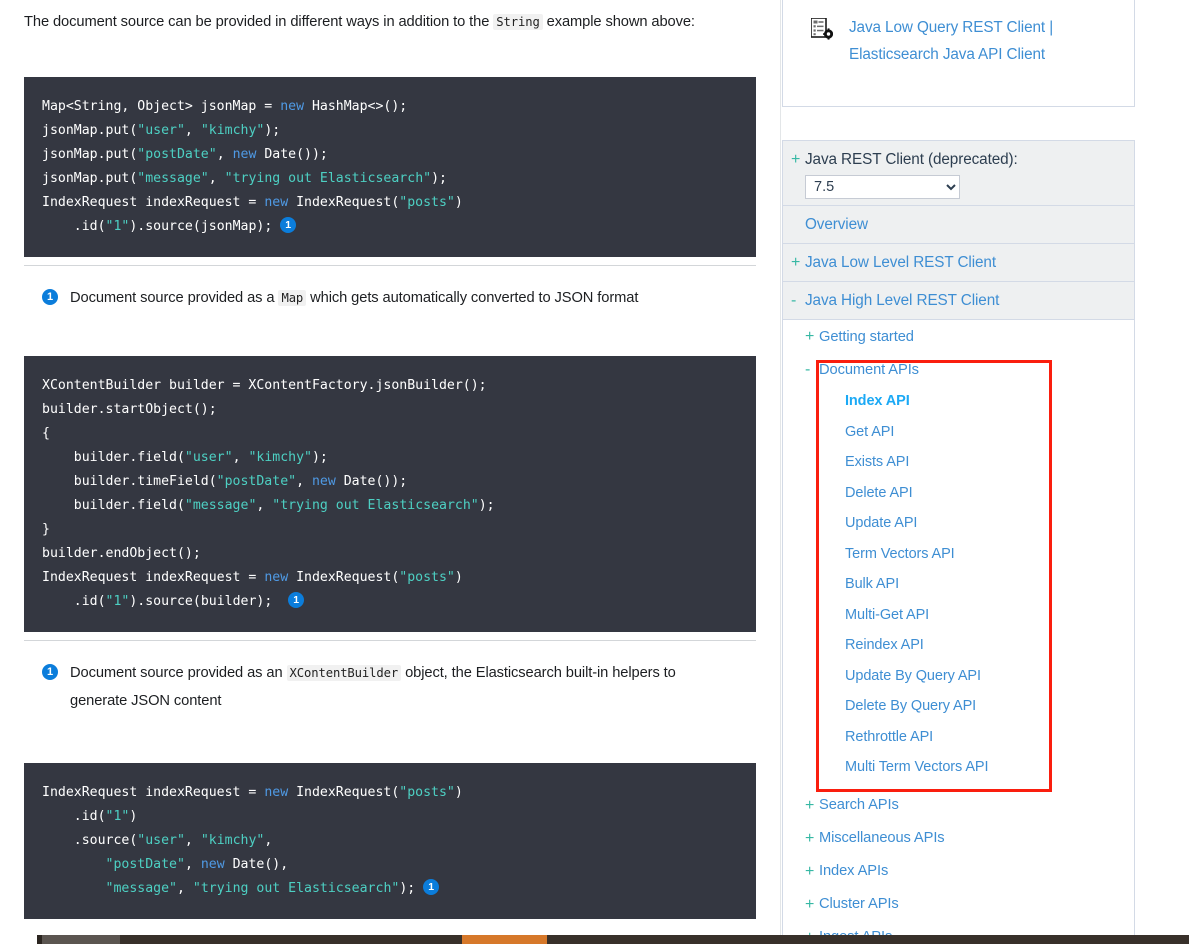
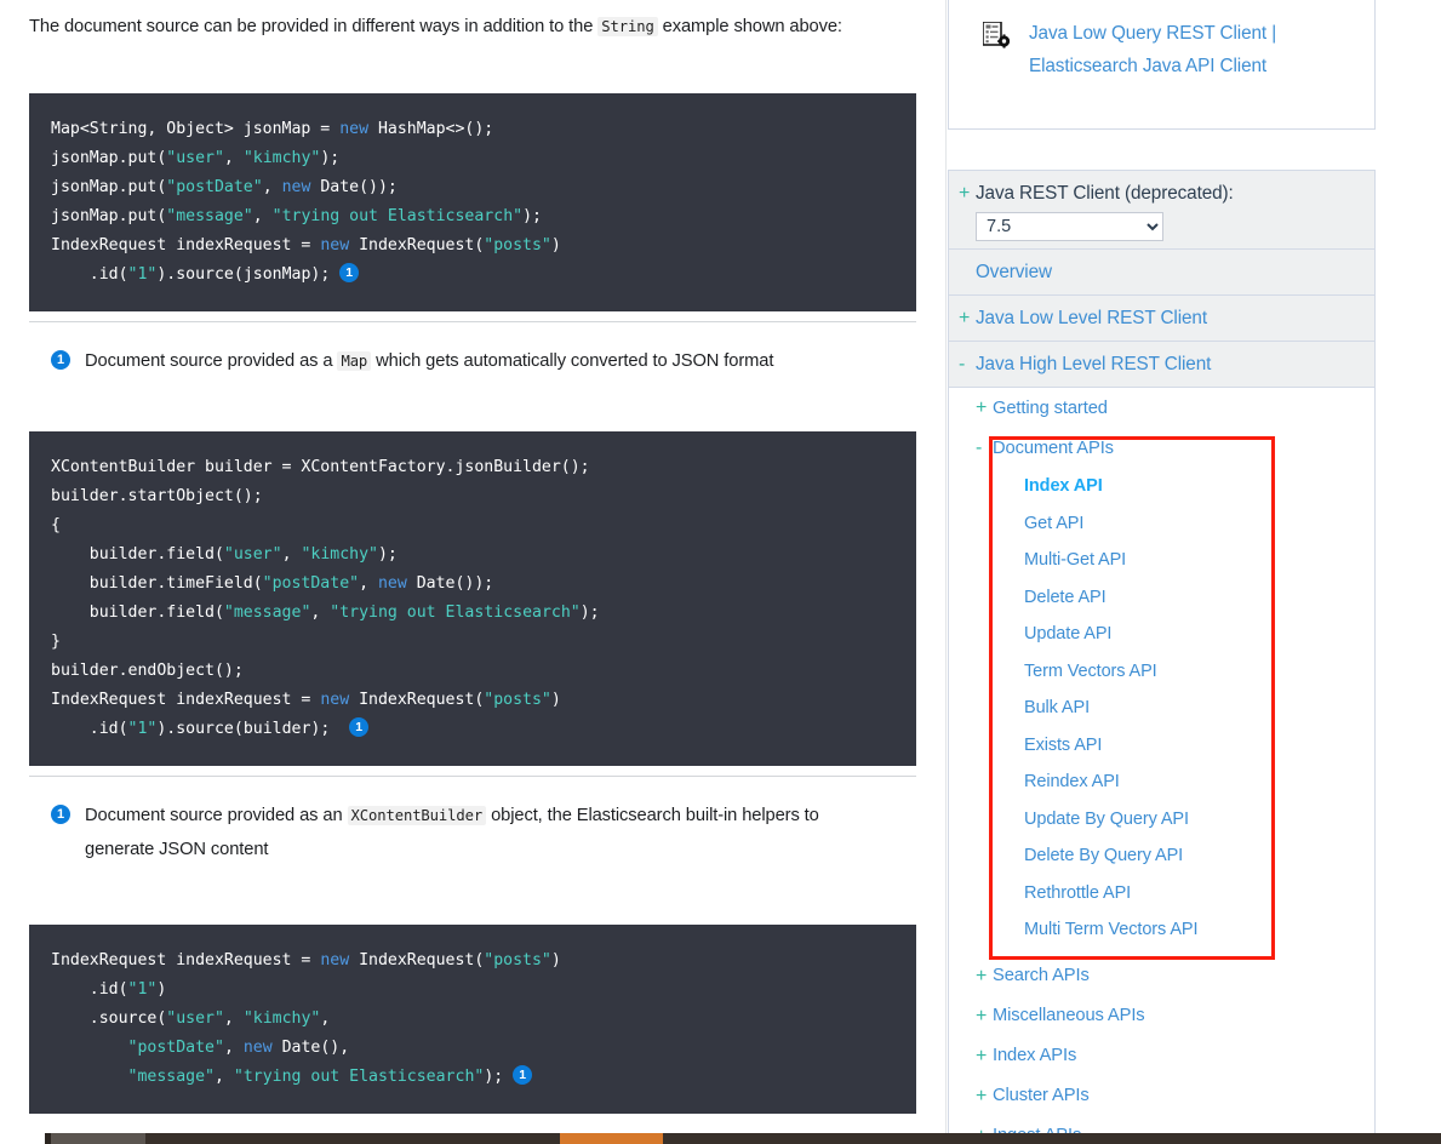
  The document source can be provided in different ways in addition to the String example shown above:
  Map<String, Object> jsonMap = new HashMap<>(); jsonMap.put("user", "kimchy"); jsonMap.put("postDate", new Date()); jsonMap.put("message", "trying out Elasticsearch"); IndexRequest indexRequest = new IndexRequest("posts") .id("1").source(jsonMap); 1
  1
  Document source provided as a Map which gets automatically converted to JSON format
  XContentBuilder builder = XContentFactory.jsonBuilder(); builder.startObject(); { builder.field("user", "kimchy"); builder.timeField("postDate", new Date()); builder.field("message", "trying out Elasticsearch"); } builder.endObject(); IndexRequest indexRequest = new IndexRequest("posts") .id("1").source(builder); 1
  1
  Document source provided as an XContentBuilder object, the Elasticsearch built-in helpers to generate JSON content
  IndexRequest indexRequest = new IndexRequest("posts") .id("1") .source("user", "kimchy", "postDate", new Date(), "message", "trying out Elasticsearch"); 1
  Java Low Query REST Client |
  Elasticsearch Java API Client
  +
  Java REST Client (deprecated):
  7.5
  Overview
  +
  Java Low Level REST Client
  -
  Java High Level REST Client
  +
  Getting started
  -
  Document APIs
  Index API
  Get API
- Exists API
+ Multi-Get API
  Delete API
  Update API
  Term Vectors API
  Bulk API
- Multi-Get API
+ Exists API
  Reindex API
  Update By Query API
  Delete By Query API
  Rethrottle API
  Multi Term Vectors API
  +
  Search APIs
  +
  Miscellaneous APIs
  +
  Index APIs
  +
  Cluster APIs
